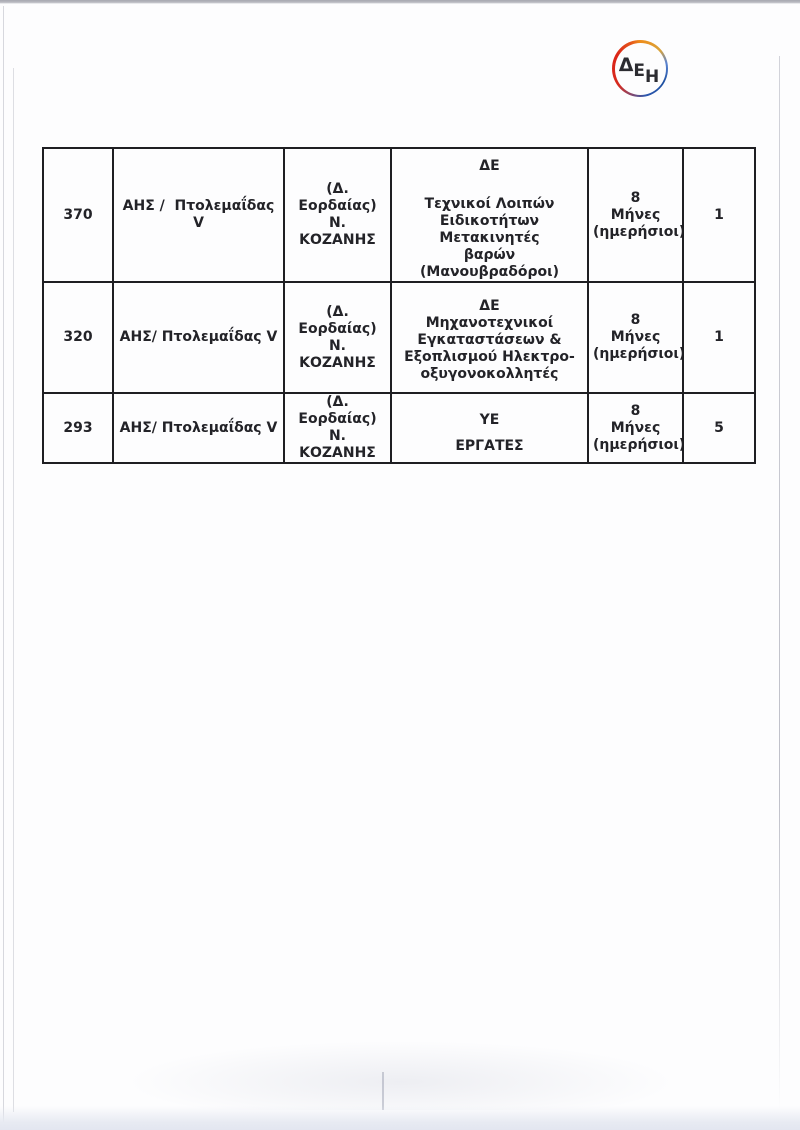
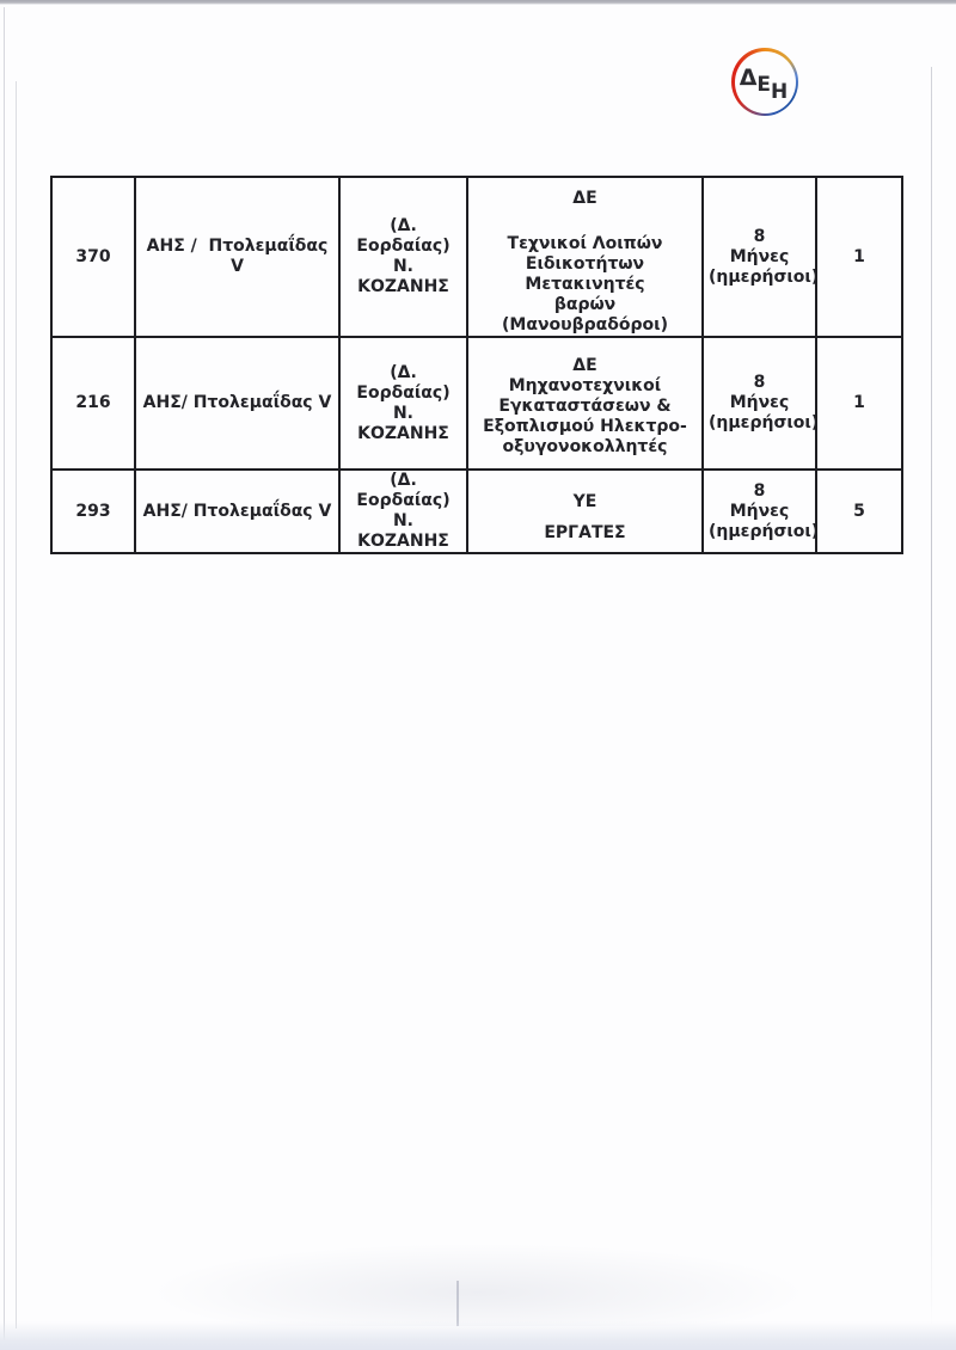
  Δ
  Ε
  Η
  370	ΑΗΣ / Πτολεμαΐδας V	(Δ. Εορδαίας) Ν. ΚΟΖΑΝΗΣ	ΔΕ Τεχνικοί Λοιπών Ειδικοτήτων Μετακινητές βαρών (Μανουβραδόροι)	8 Μήνες (ημερήσιοι	1
- 320	ΑΗΣ/ Πτολεμαΐδας V	(Δ. Εορδαίας) Ν. ΚΟΖΑΝΗΣ	ΔΕ Μηχανοτεχνικοί Εγκαταστάσεων & Εξοπλισμού Ηλεκτρο- οξυγονοκολλητές	8 Μήνες (ημερήσιοι	1
+ 216	ΑΗΣ/ Πτολεμαΐδας V	(Δ. Εορδαίας) Ν. ΚΟΖΑΝΗΣ	ΔΕ Μηχανοτεχνικοί Εγκαταστάσεων & Εξοπλισμού Ηλεκτρο- οξυγονοκολλητές	8 Μήνες (ημερήσιοι	1
  293	ΑΗΣ/ Πτολεμαΐδας V	(Δ. Εορδαίας) Ν. ΚΟΖΑΝΗΣ	ΥΕ ΕΡΓΑΤΕΣ	8 Μήνες (ημερήσιοι	5
